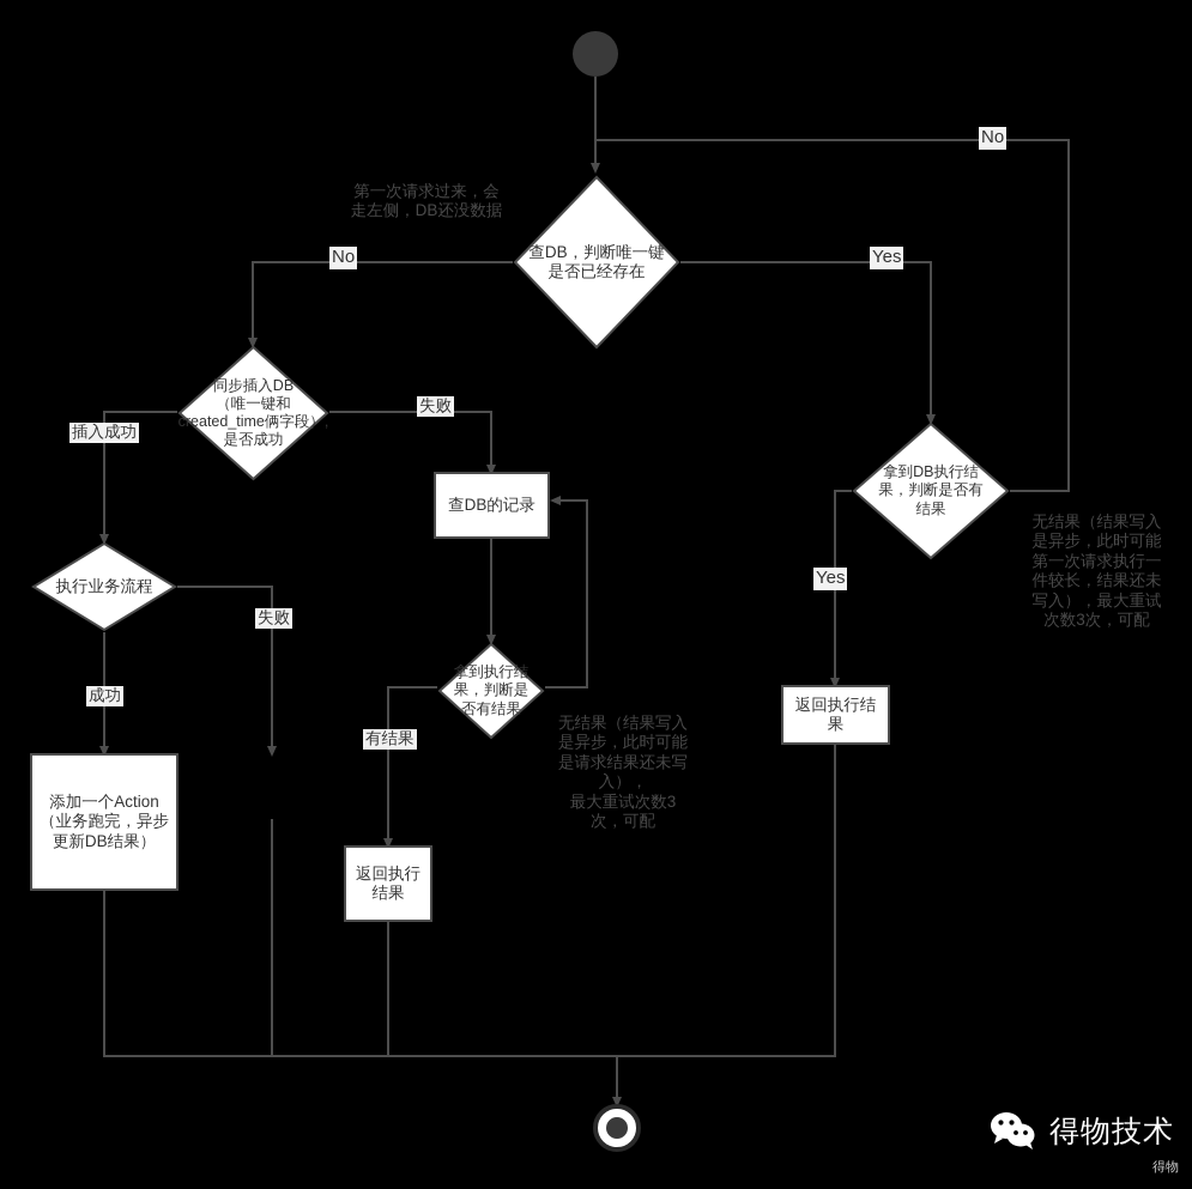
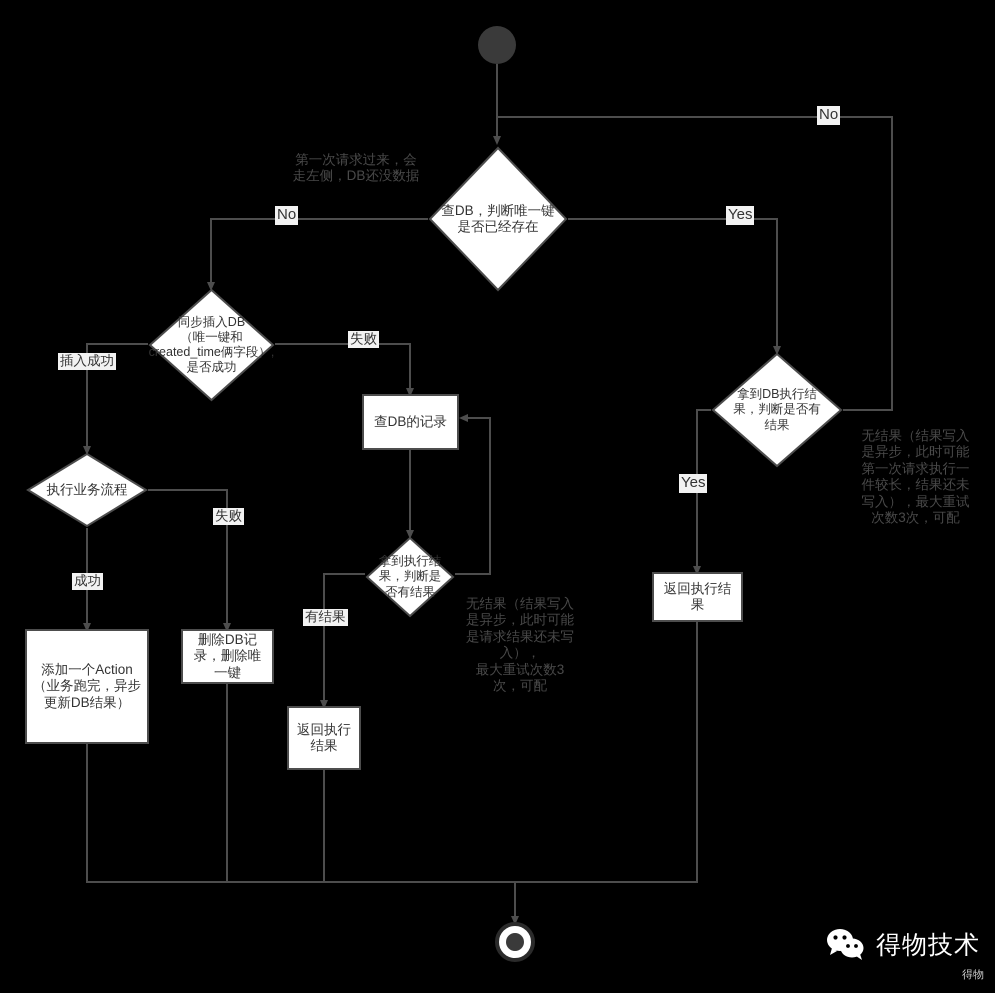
  查DB，判断唯一键
  是否已经存在
  同步插入DB
  （唯一键和
  created_time俩字段）,
  是否成功
  执行业务流程
  添加一个Action
  （业务跑完，异步
  更新DB结果）
+ 删除DB记
+ 录，删除唯
+ 一键
  查DB的记录
  拿到执行结
  果，判断是
  否有结果
  返回执行
  结果
  拿到DB执行结
  果，判断是否有
  结果
  返回执行结
  果
  No
  No
  Yes
  Yes
  插入成功
  失败
  成功
  失败
  有结果
  第一次请求过来，会
  走左侧，DB还没数据
  无结果（结果写入
  是异步，此时可能
  是请求结果还未写
  入），
  最大重试次数3
  次，可配
  无结果（结果写入
  是异步，此时可能
  第一次请求执行一
  件较长，结果还未
  写入），最大重试
  次数3次，可配
  得物技术
  得物
